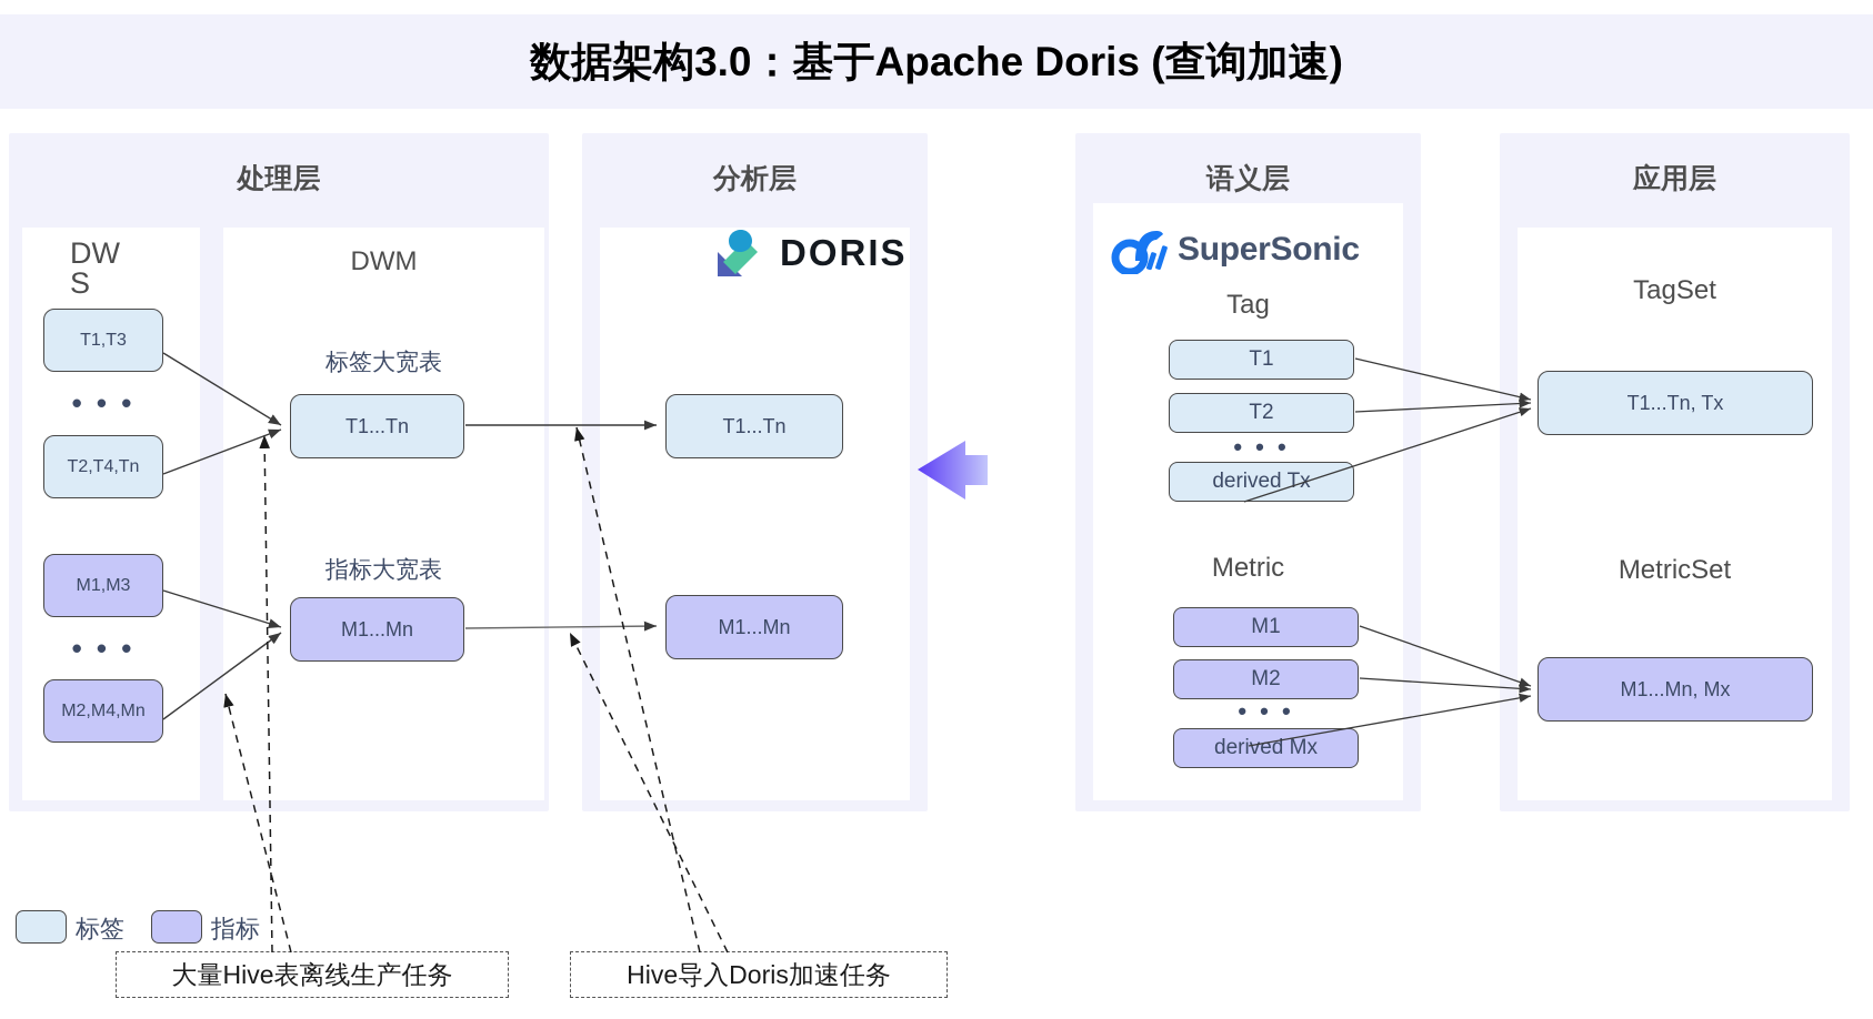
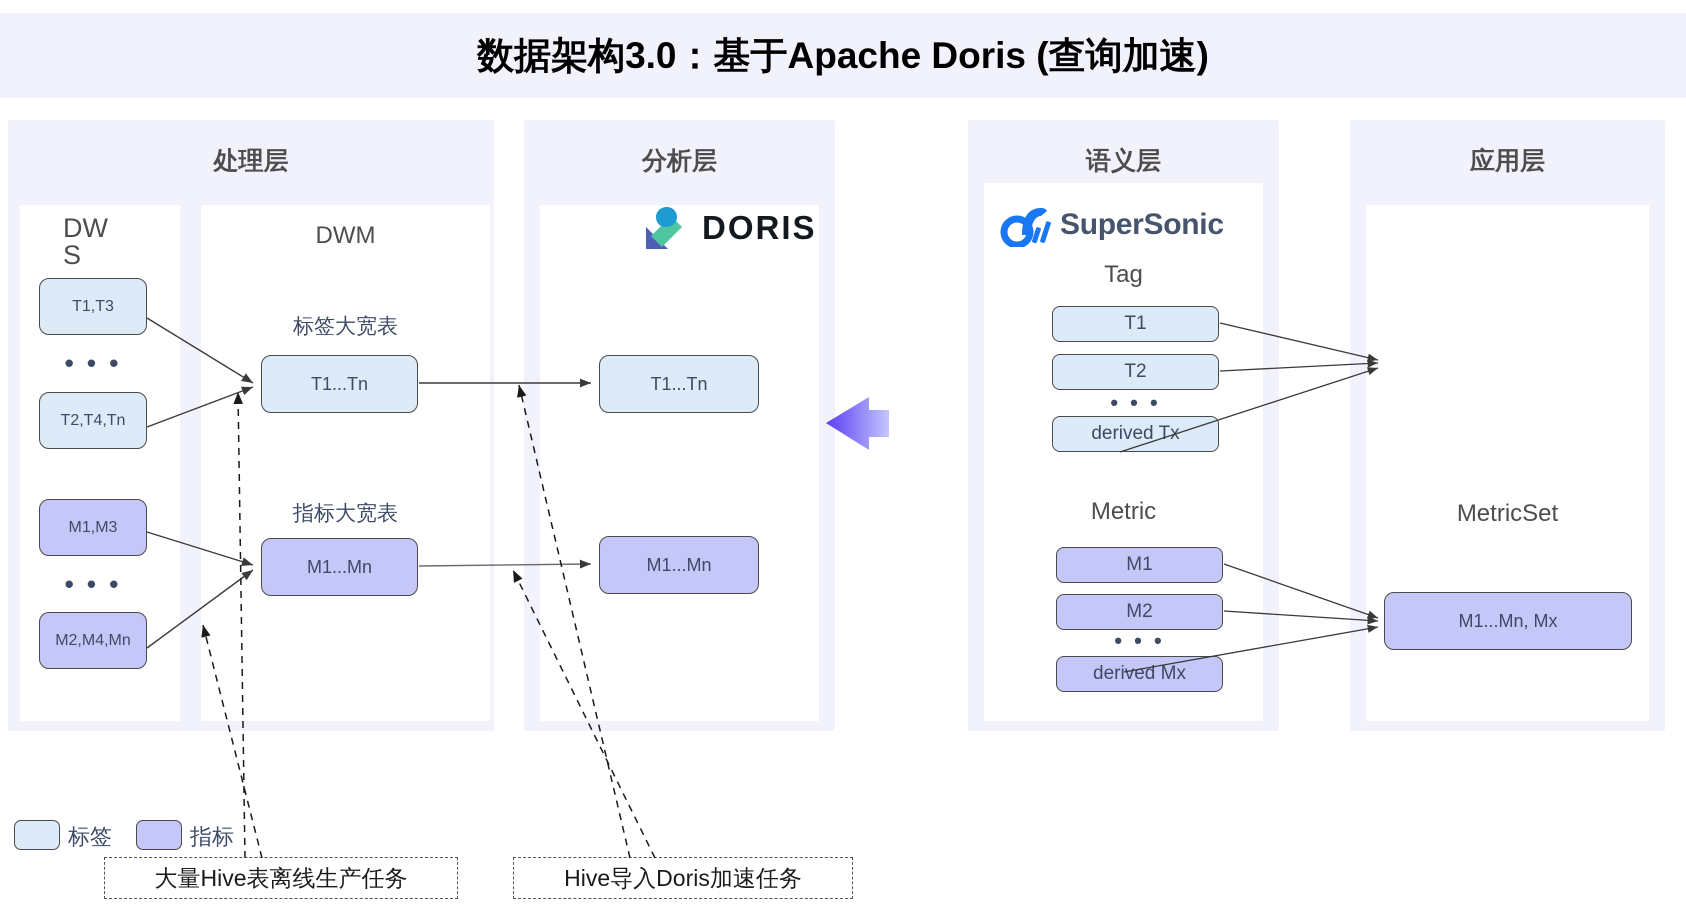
  数据架构3.0：基于Apache Doris (查询加速)
  处理层
  分析层
  语义层
  应用层
  DW
  S
  T1,T3
  • • •
  T2,T4,Tn
  M1,M3
  • • •
  M2,M4,Mn
  DWM
  标签大宽表
  T1...Tn
  指标大宽表
  M1...Mn
  DORIS
  T1...Tn
  M1...Mn
  SuperSonic
  Tag
  T1
  T2
  • • •
  derived T
  Metric
  M1
  M2
  • • •
  derived Mx
- TagSet
- T1...Tn, Tx
  MetricSet
  M1...Mn, Mx
  标签
  指标
  大量Hive表离线生产任务
  Hive导入Doris加速任务
